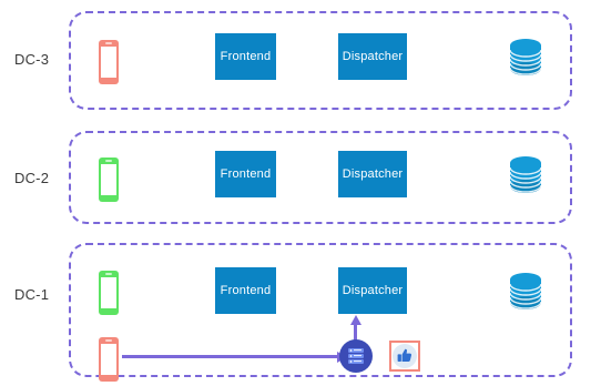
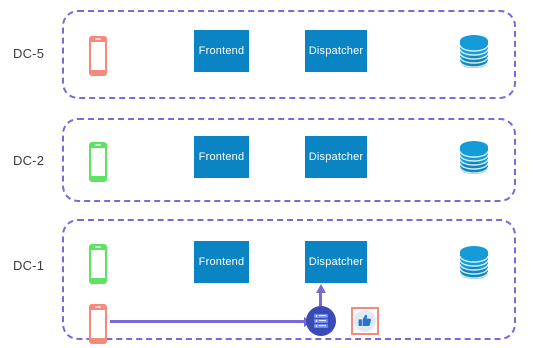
- DC-3
+ DC-5
  Frontend
  Dispatcher
  DC-2
  Frontend
  Dispatcher
  DC-1
  Frontend
  Dispatcher
